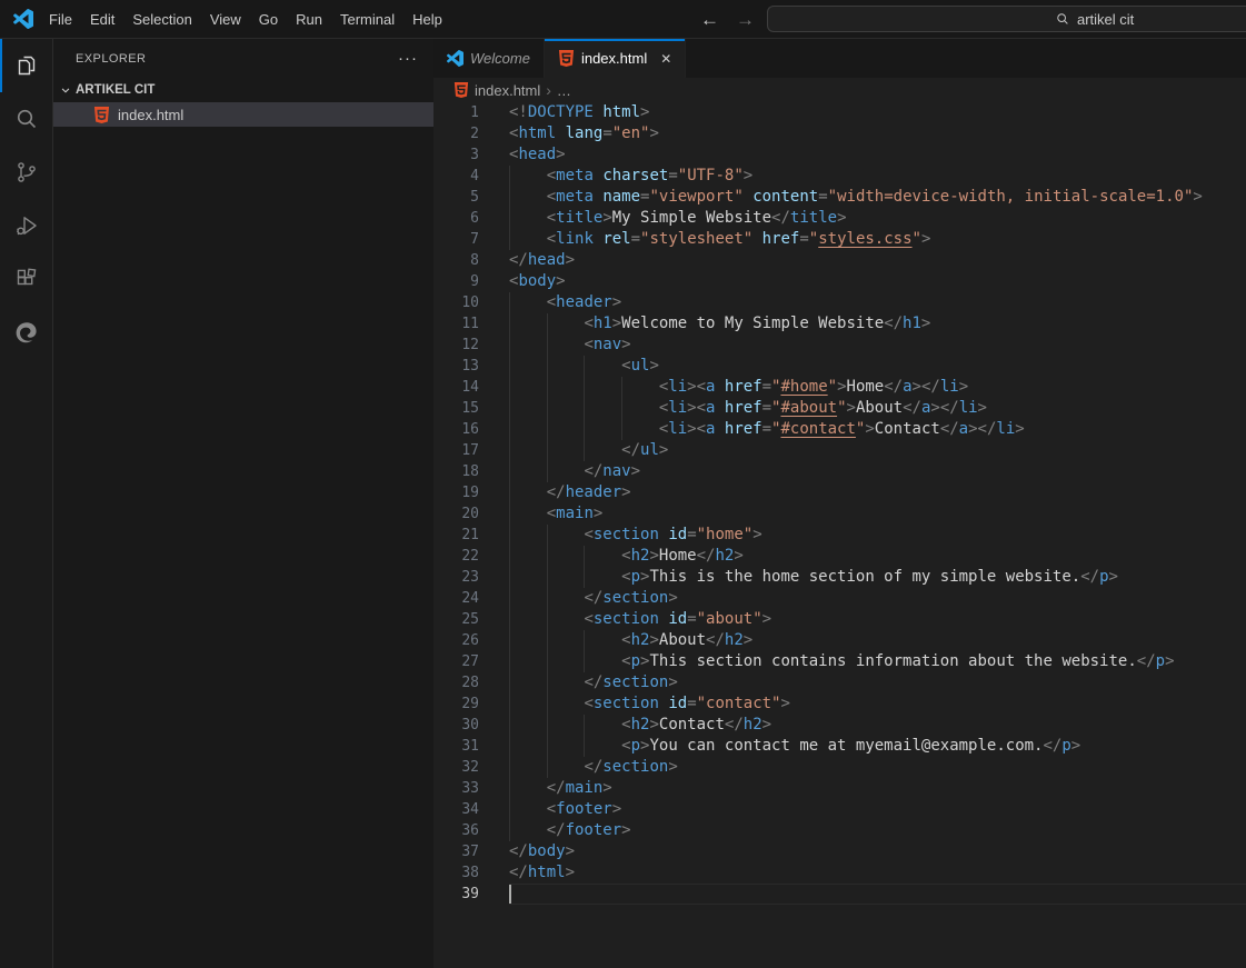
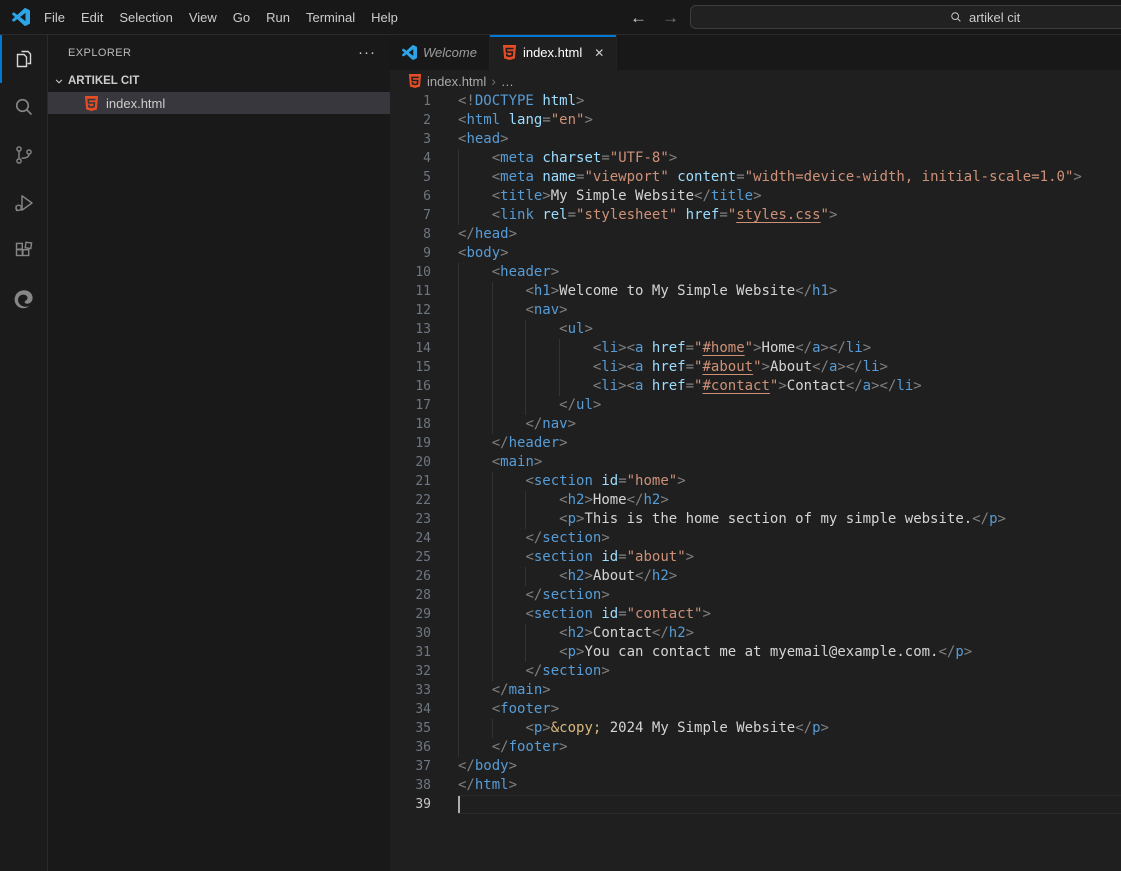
  File
  Edit
  Selection
  View
  Go
  Run
  Terminal
  Help
  ←
  →
  artikel cit
  EXPLORER
  ···
  ARTIKEL CIT
  index.html
  Welcome
  index.html
  ✕
  index.html
  ›
  …
  1
  <!DOCTYPE html>
  2
  <html lang="en">
  3
  <head>
  4
  <meta charset="UTF-8">
  5
  <meta name="viewport" content="width=device-width, initial-scale=1.0">
  6
  <title>My Simple Website</title>
  7
  <link rel="stylesheet" href="styles.css">
  8
  </head>
  9
  <body>
  10
  <header>
  11
  <h1>Welcome to My Simple Website</h1>
  12
  <nav>
  13
  <ul>
  14
  <li><a href="#home">Home</a></li>
  15
  <li><a href="#about">About</a></li>
  16
  <li><a href="#contact">Contact</a></li>
  17
  </ul>
  18
  </nav>
  19
  </header>
  20
  <main>
  21
  <section id="home">
  22
  <h2>Home</h2>
  23
  <p>This is the home section of my simple website.</p>
  24
  </section>
  25
  <section id="about">
  26
  <h2>About</h2>
- 27
- <p>This section contains information about the website.</p>
  28
  </section>
  29
  <section id="contact">
  30
  <h2>Contact</h2>
  31
  <p>You can contact me at myemail@example.com.</p>
  32
  </section>
  33
  </main>
  34
  <footer>
+ 35
+ <p>&copy; 2024 My Simple Website</p>
  36
  </footer>
  37
  </body>
  38
  </html>
  39
